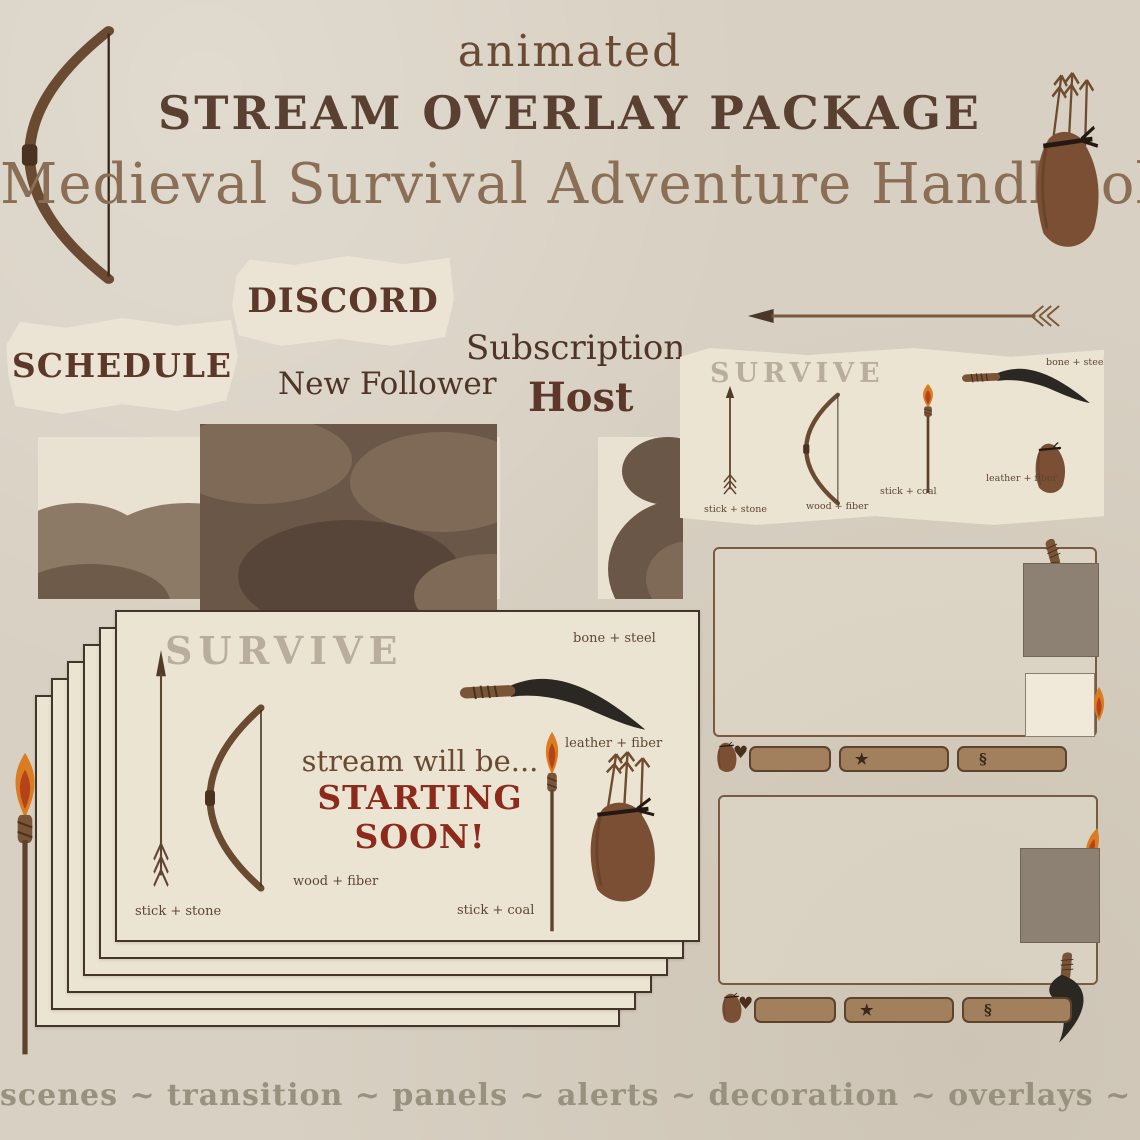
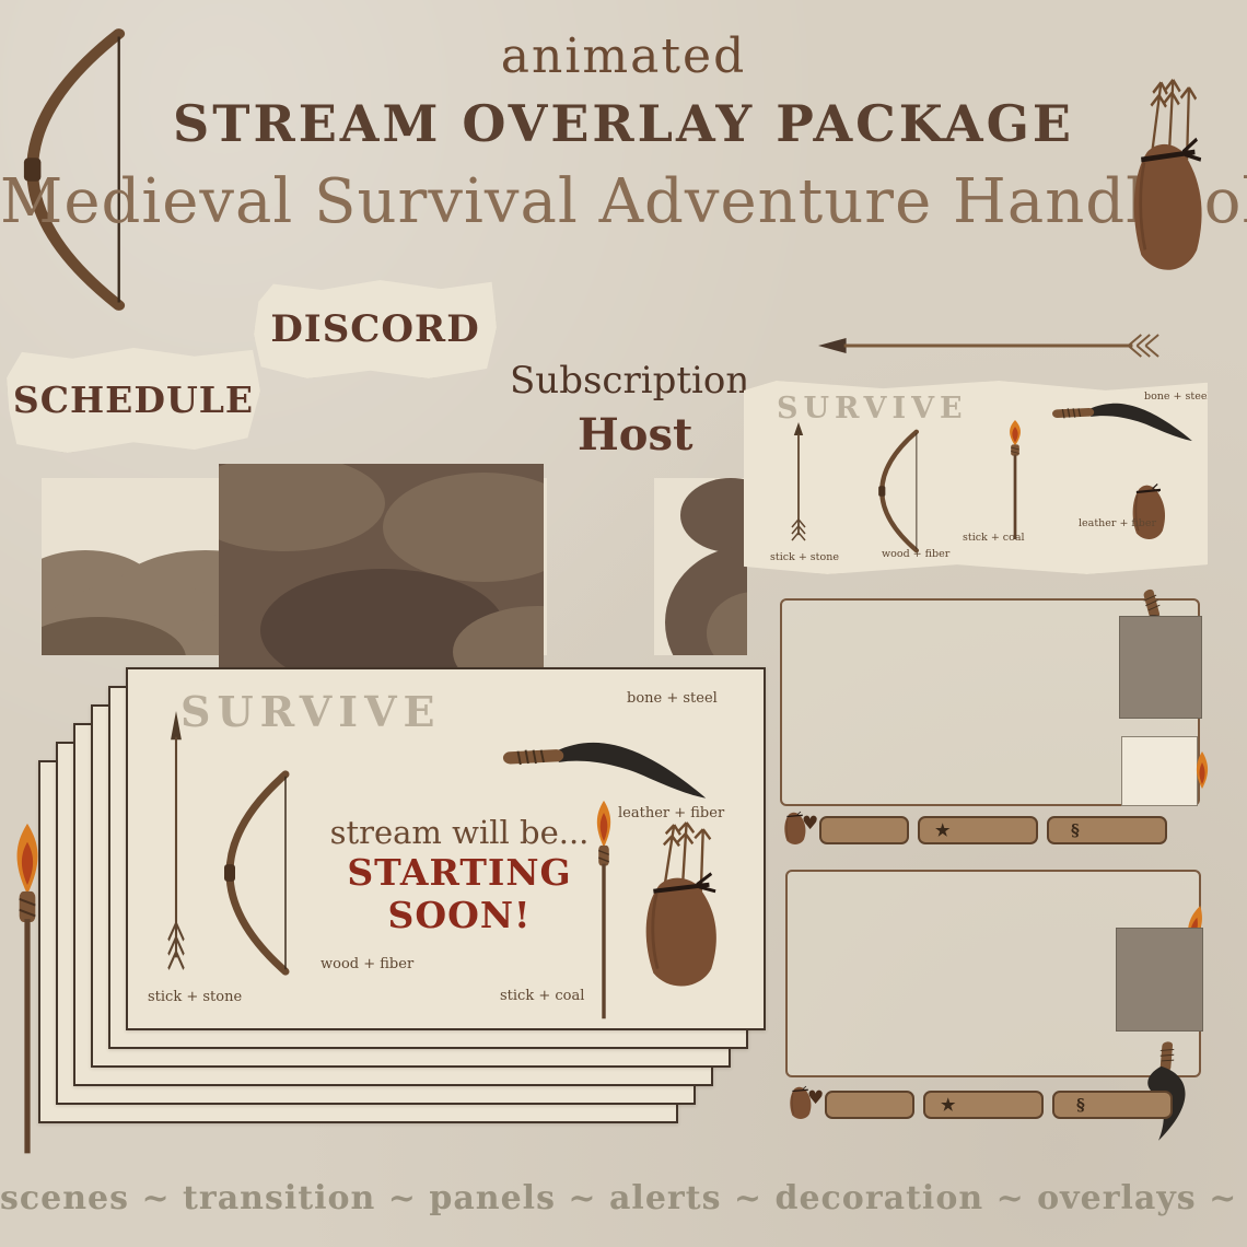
  animated
  STREAM OVERLAY PACKAGE
  Medieval Survival Adventure Hando
  DISCORD
  SCHEDULE
  Subscription
- New Follower
  Host
  SURVIVE
  stick + stone
  wood + fiber
  stick + coal
  bone + stee
  leather + fiber
  ♥
  ★
  §
  ♥
  ★
  §
  SURVIVE
  stick + stone
  wood + fiber
  stream will be...
  STARTING SOON!
  bone + steel
  leather + fiber
  stick + coal
  scenes ~ transition ~ panels ~ alerts ~ decoration ~ overlays ~
